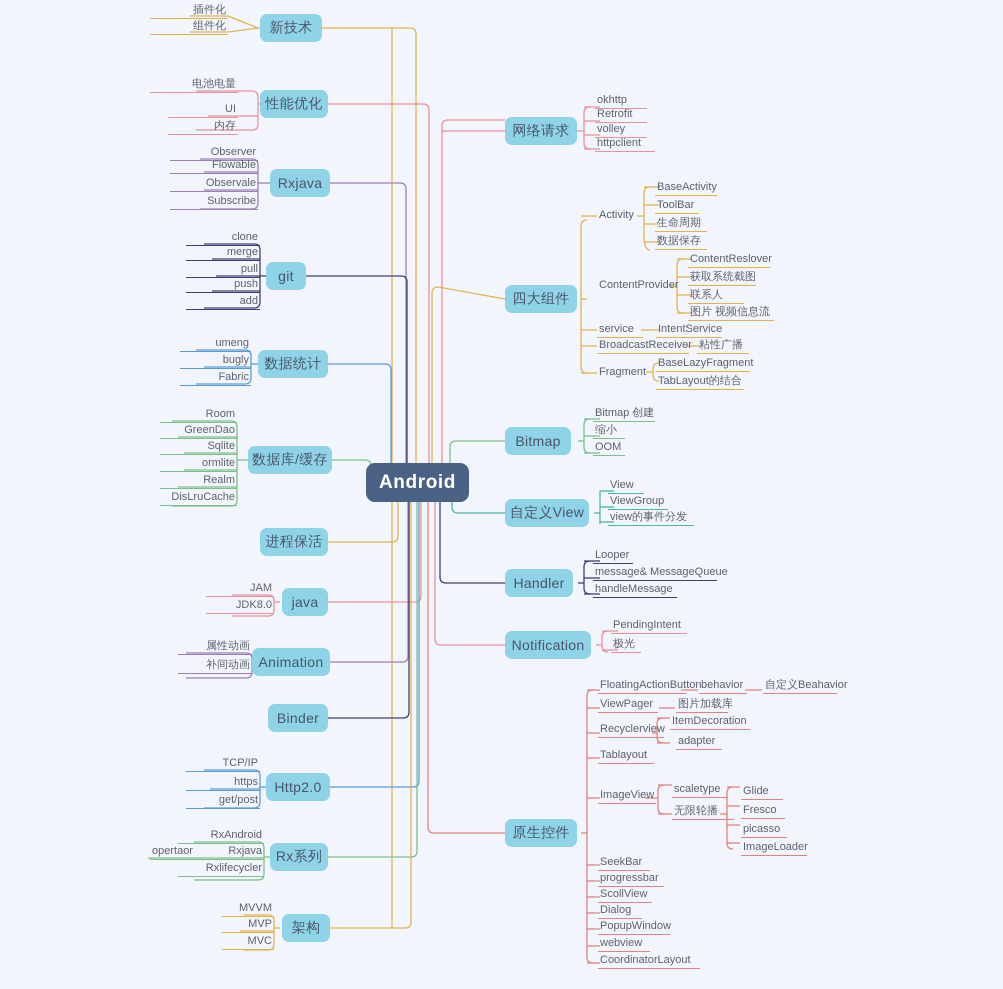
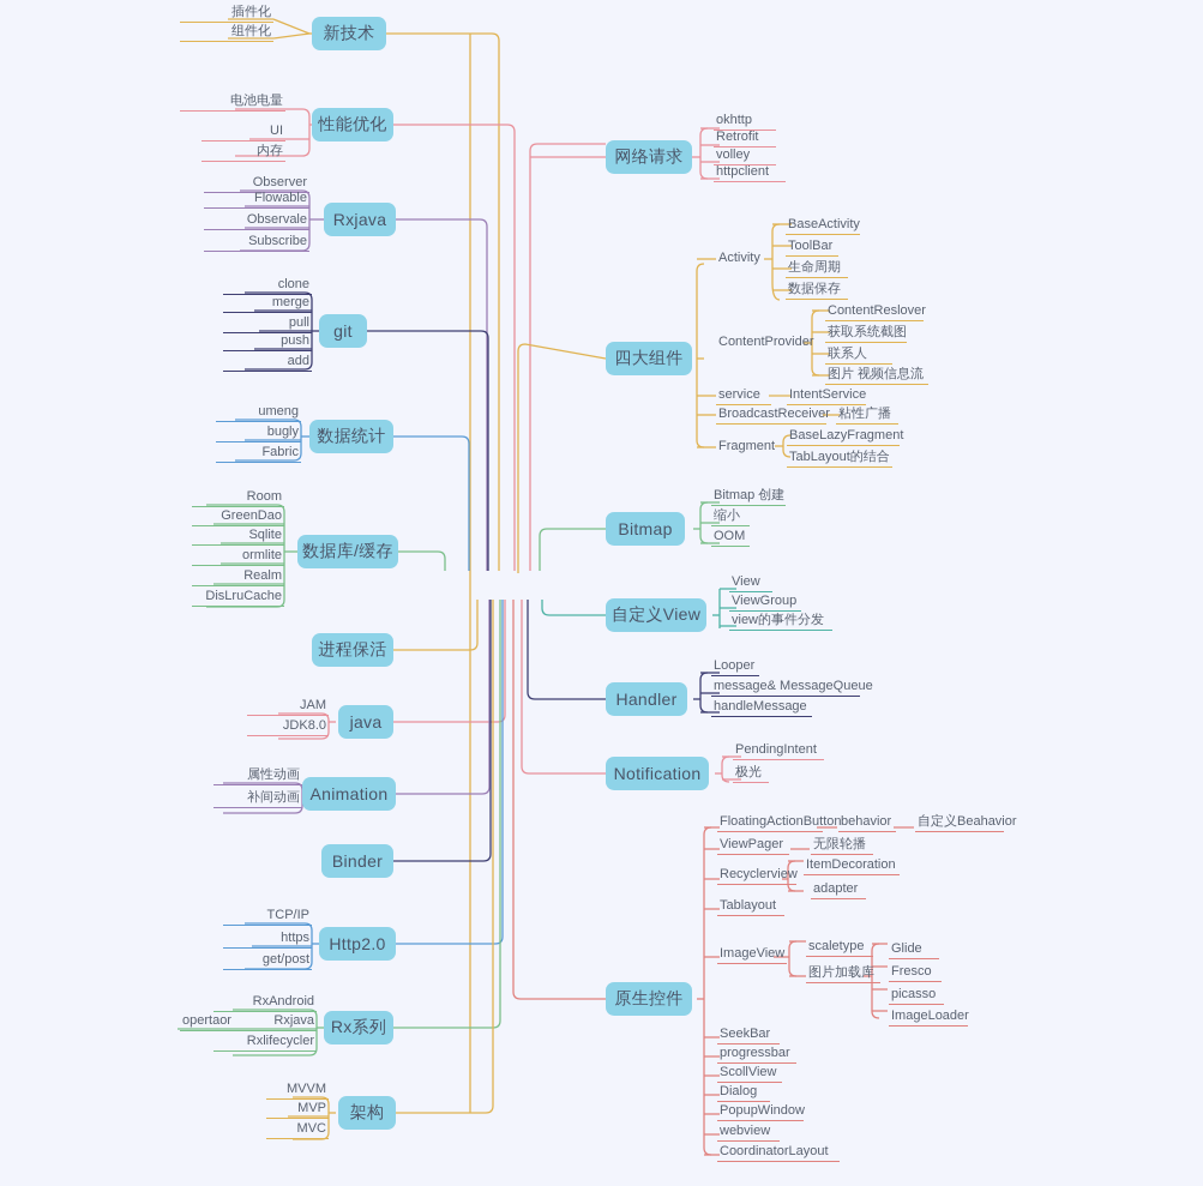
- Android
  新技术
  性能优化
  Rxjava
  git
  数据统计
  数据库/缓存
  进程保活
  java
  Animation
  Binder
  Http2.0
  Rx系列
  架构
  网络请求
  四大组件
  Bitmap
  自定义View
  Handler
  Notification
  原生控件
  插件化
  组件化
  电池电量
  UI
  内存
  Observer
  Flowable
  Observale
  Subscribe
  clone
  merge
  pull
  push
  add
  umeng
  bugly
  Fabric
  Room
  GreenDao
  Sqlite
  ormlite
  Realm
  DisLruCache
  JAM
  JDK8.0
  属性动画
  补间动画
  TCP/IP
  https
  get/post
  RxAndroid
  Rxjava
  Rxlifecycler
  opertaor
  MVVM
  MVP
  MVC
  okhttp
  Retrofit
  volley
  httpclient
  Activity
  ContentProvider
  service
  BroadcastReceiver
  Fragment
  BaseActivity
  ToolBar
  生命周期
  数据保存
  ContentReslover
  获取系统截图
  联系人
  图片 视频信息流
  IntentService
  粘性广播
  BaseLazyFragment
  TabLayout的结合
  Bitmap 创建
  缩小
  OOM
  View
  ViewGroup
  view的事件分发
  Looper
  message& MessageQueue
  handleMessage
  PendingIntent
  极光
  FloatingActionButton
  behavior
  自定义Beahavior
  ViewPager
- 图片加载库
+ 无限轮播
  Recyclerview
  ItemDecoration
  adapter
  Tablayout
  ImageView
  scaletype
- 无限轮播
+ 图片加载库
  Glide
  Fresco
  picasso
  ImageLoader
  SeekBar
  progressbar
  ScollView
  Dialog
  PopupWindow
  webview
  CoordinatorLayout
